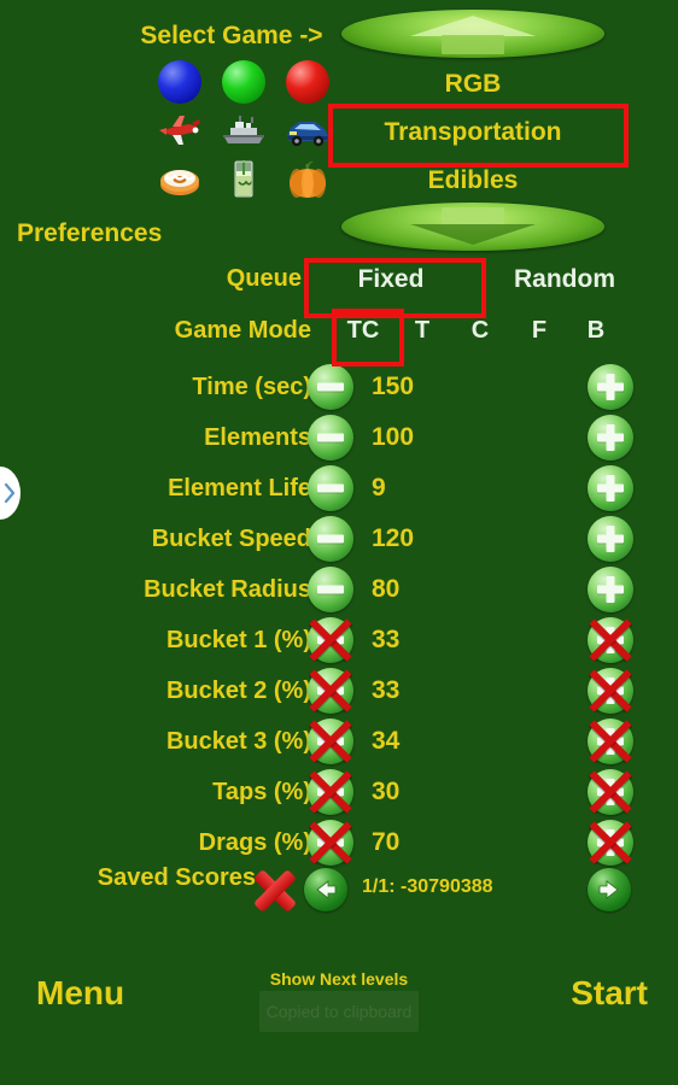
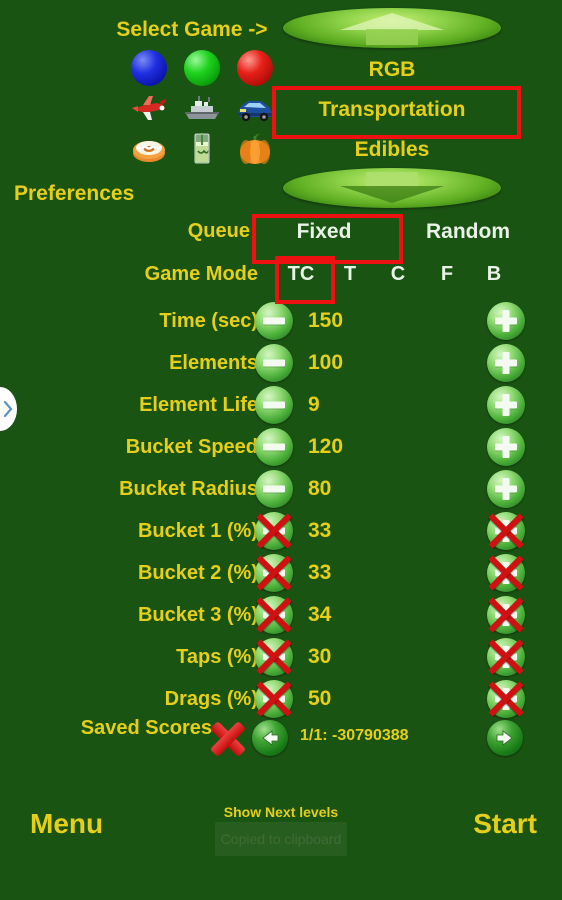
  Select Game ->
  RGB
  Transportation
  Edibles
  Preferences
  Queue
  Fixed
  Random
  Game Mode
  TC
  T
  C
  F
  B
  Time (sec
  150
  Elements
  100
  Element Life
  9
  Bucket Speed
  120
  Bucket Radius
  80
  Bucket 1 (%
  33
  Bucket 2 (%
  33
  Bucket 3 (%
  34
  Taps (%
  30
  Drags (%
- 70
+ 50
  Saved Scores
  1/1: -30790388
  Menu
  Start
  Show Next levels
  Copied to clipboard
